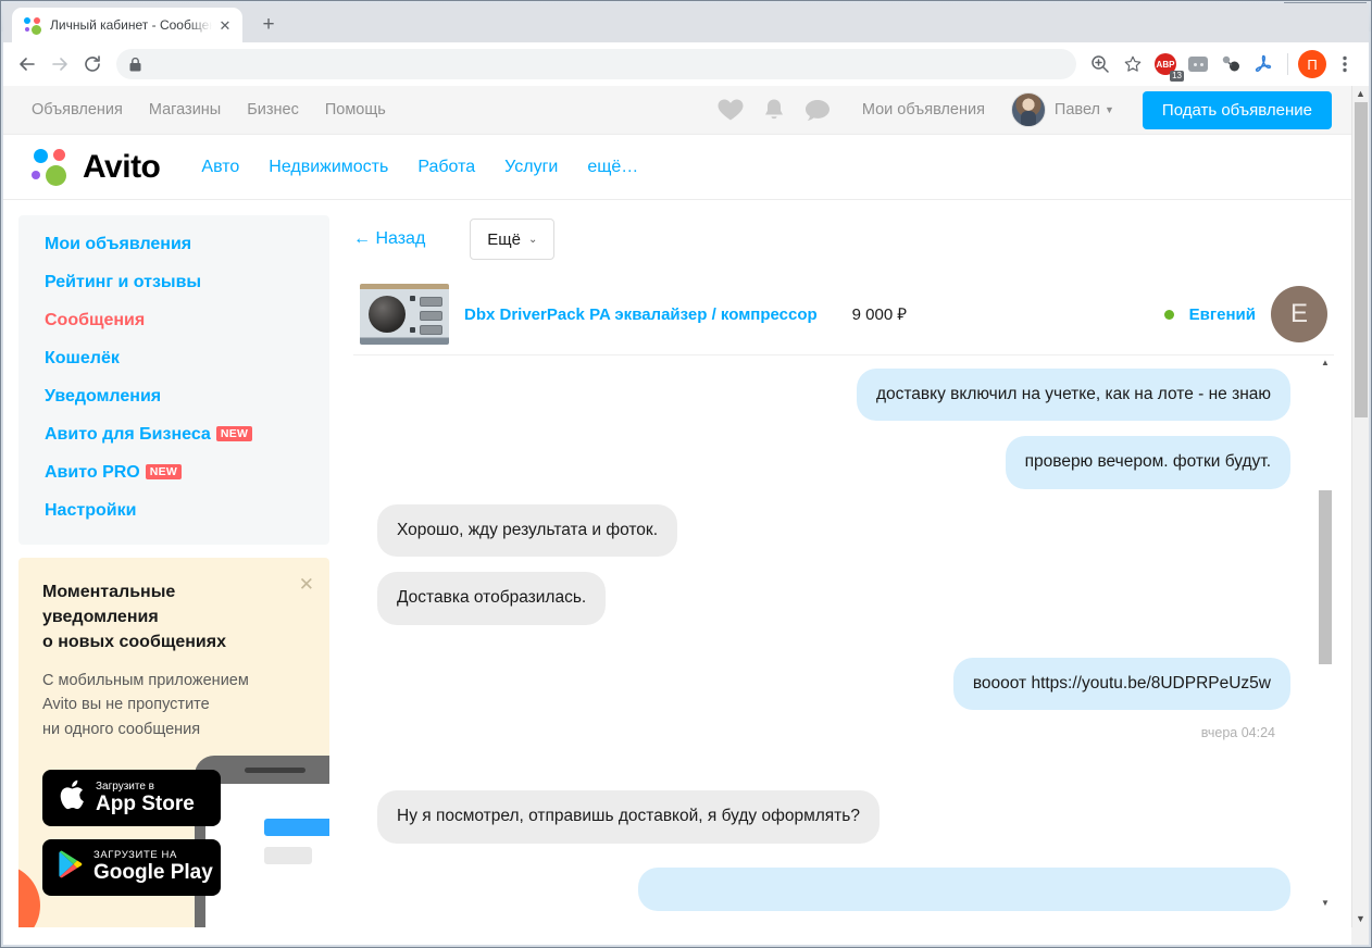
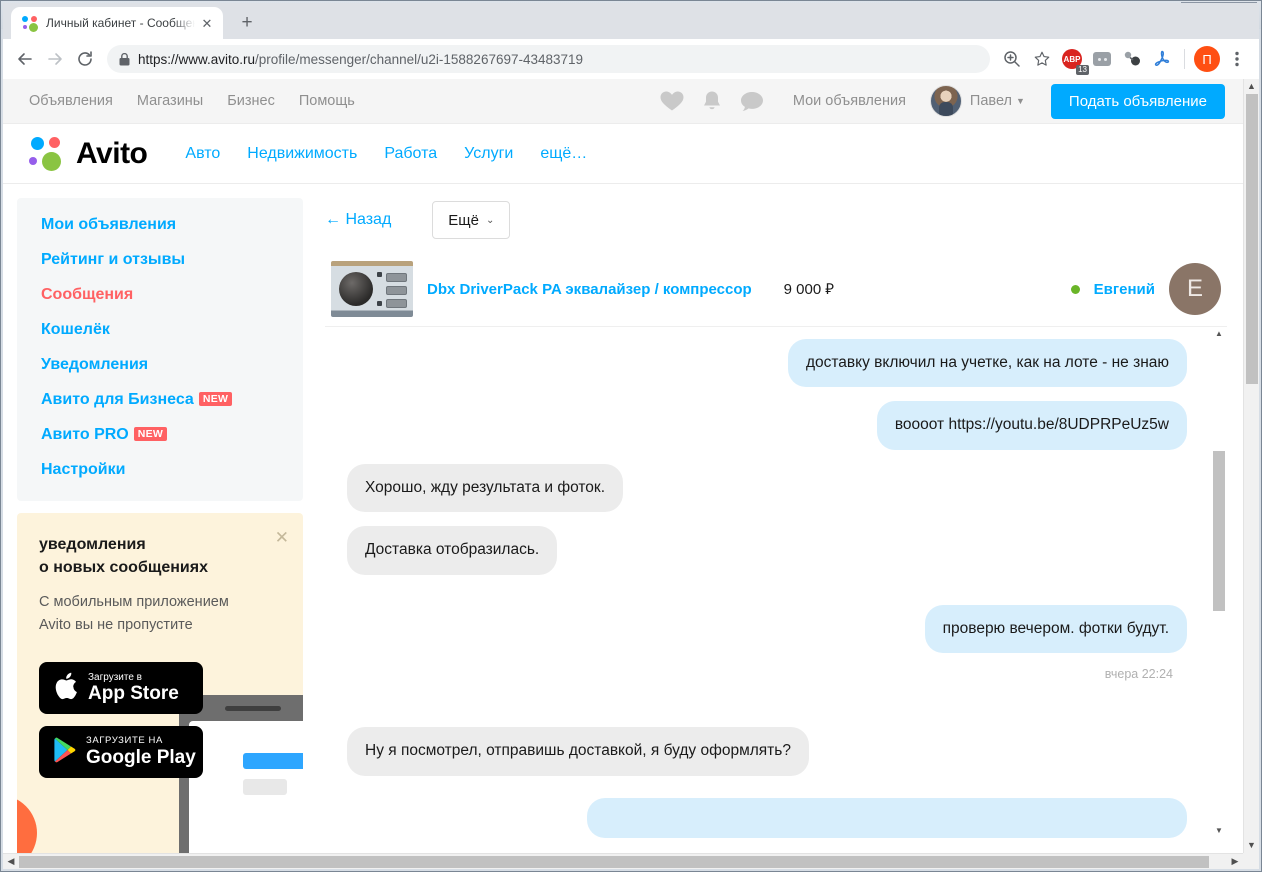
  Личный кабинет - Сообще
  ✕
  +
+ https://www.avito.ru/profile/messenger/channel/u2i-1588267697-43483719
  ABP
  13
  П
  Объявления
  Магазины
  Бизнес
  Помощь
  Мои объявления
  Павел
  ▼
  Подать объявление
  Avito
  Авто
  Недвижимость
  Работа
  Услуги
  ещё…
  Мои объявления
  Рейтинг и отзывы
  Сообщения
  Кошелёк
  Уведомления
  Авито для Бизнеса NEW
  Авито PRO NEW
  Настройки
  ✕
- Моментальные
  уведомления
  о новых сообщениях
  С мобильным приложением
  Avito вы не пропустите
- ни одного сообщения
  Загрузите в
  App Store
  ЗАГРУЗИТЕ НА
  Google Play
  ← Назад
  Ещё
  ⌄
  Dbx DriverPack PA эквалайзер / компрессор
  9 000 ₽
  Евгений
  Е
  доставку включил на учетке, как на лоте - не знаю
- проверю вечером. фотки будут.
+ воооот https://youtu.be/8UDPRPeUz5w
  Хорошо, жду результата и фоток.
  Доставка отобразилась.
- воооот https://youtu.be/8UDPRPeUz5w
+ проверю вечером. фотки будут.
- вчера 04:24
+ вчера 22:24
  Ну я посмотрел, отправишь доставкой, я буду оформлять?
  ▲
  ▼
  ▲
  ▼
+ ◀
+ ▶
